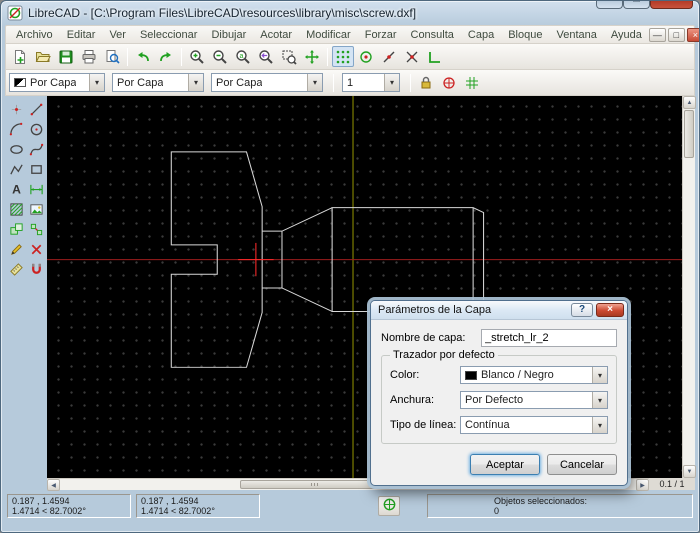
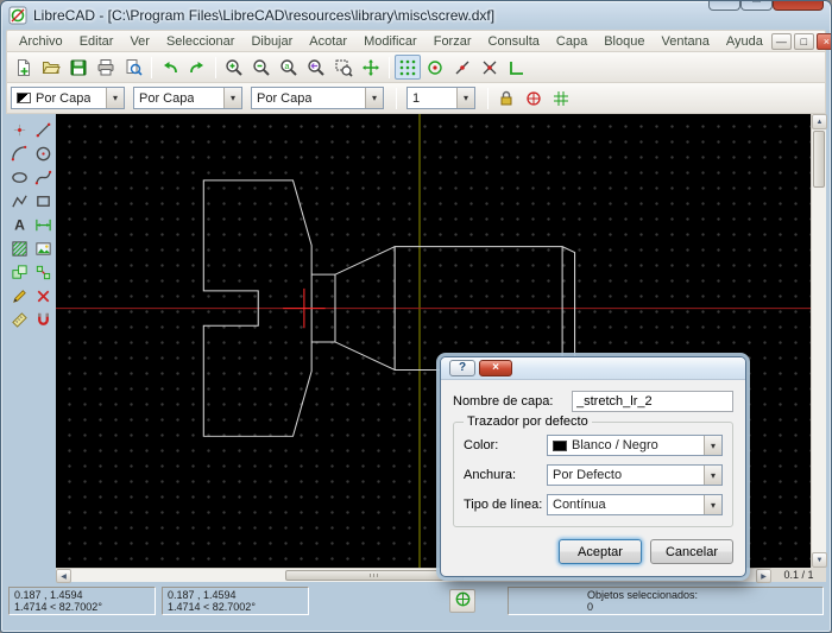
  LibreCAD - [C:\Program Files\LibreCAD\resources\library\misc\screw.dxf]
  Archivo
  Editar
  Ver
  Seleccionar
  Dibujar
  Acotar
  Modificar
  Forzar
  Consulta
  Capa
  Bloque
  Ventana
  Ayuda
  —
  □
  ×
  Por Capa
  ▾
  Por Capa
  ▾
  Por Capa
  ▾
  1
  ▾
  A
  0.1 / 1
  0.187 , 1.4594
  1.4714 < 82.7002°
  0.187 , 1.4594
  1.4714 < 82.7002°
  Objetos seleccionados:
  0
- Parámetros de la Capa
  ?
  ×
  Nombre de capa:
  _stretch_lr_2
  Trazador por defecto
  Color:
  Blanco / Negro
  ▾
  Anchura:
  Por Defecto
  ▾
  Tipo de línea:
  Contínua
  ▾
  Aceptar
  Cancelar
